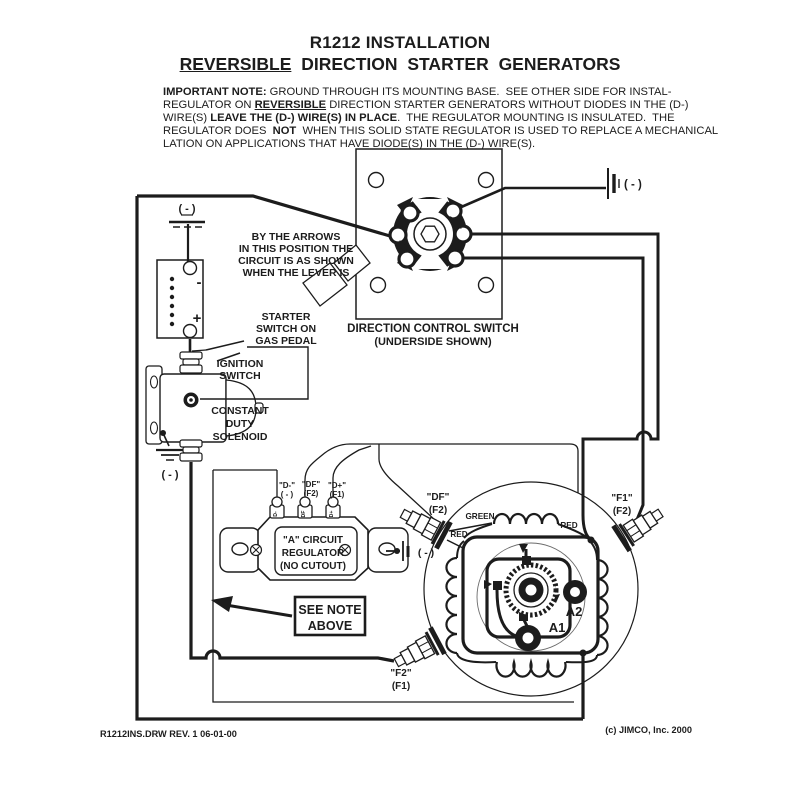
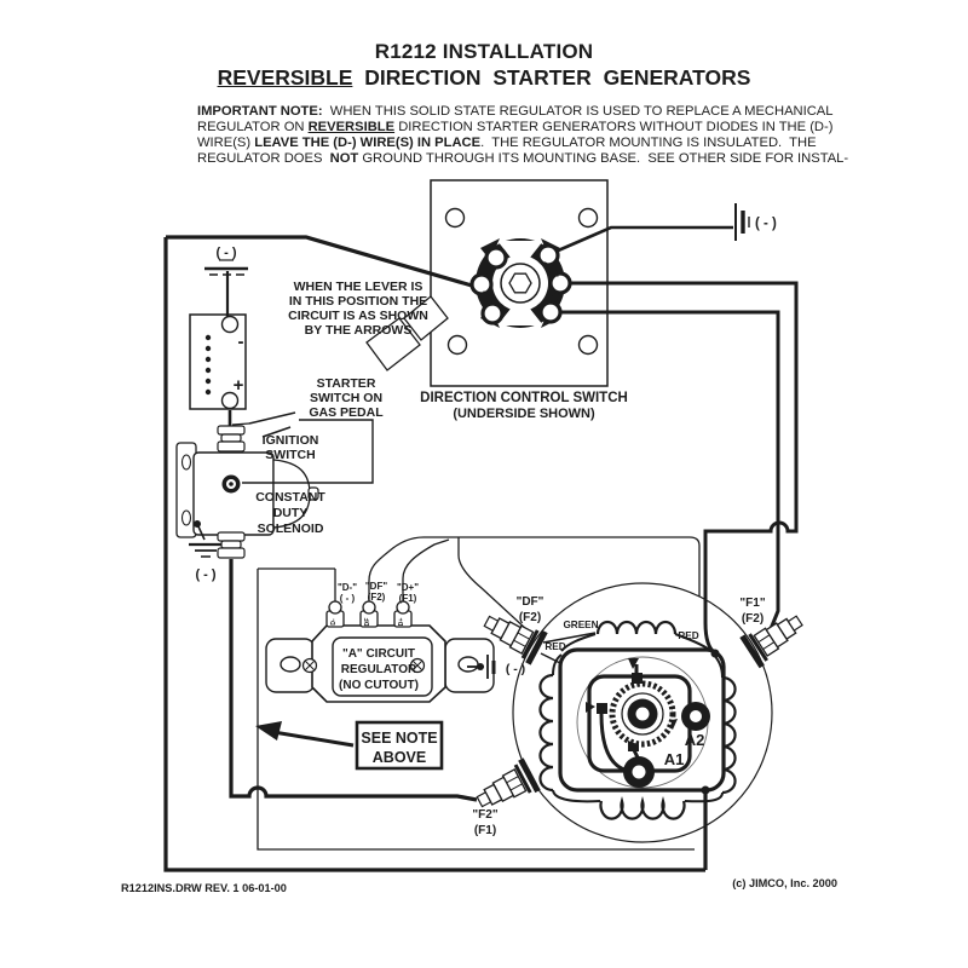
  R1212 INSTALLATION
  REVERSIBLE DIRECTION STARTER GENERATORS
- IMPORTANT NOTE: GROUND THROUGH ITS MOUNTING BASE. SEE OTHER SIDE FOR INSTAL-
+ IMPORTANT NOTE: WHEN THIS SOLID STATE REGULATOR IS USED TO REPLACE A MECHANICAL
  REGULATOR ON REVERSIBLE DIRECTION STARTER GENERATORS WITHOUT DIODES IN THE (D-)
  WIRE(S) LEAVE THE (D-) WIRE(S) IN PLACE. THE REGULATOR MOUNTING IS INSULATED. THE
- REGULATOR DOES NOT WHEN THIS SOLID STATE REGULATOR IS USED TO REPLACE A MECHANICAL
+ REGULATOR DOES NOT GROUND THROUGH ITS MOUNTING BASE. SEE OTHER SIDE FOR INSTAL-
- LATION ON APPLICATIONS THAT HAVE DIODE(S) IN THE (D-) WIRE(S).
  ( - )
  -
  +
  ( - )
- BY THE ARROWS
+ WHEN THE LEVER IS
  IN THIS POSITION THE
  CIRCUIT IS AS SHOWN
- WHEN THE LEVER IS
+ BY THE ARROWS
  STARTER
  SWITCH ON
  GAS PEDAL
  IGNITION
  SWITCH
  CONSTANT
  DUTY
  SOLENOID
  ( - )
  DIRECTION CONTROL SWITCH
  (UNDERSIDE SHOWN)
  "D-"
  ( - )
  "DF"
  (F2)
  "D+"
  (F1)
  "A" CIRCUIT
  REGULATOR
  (NO CUTOUT)
  ( - )
  SEE NOTE
  ABOVE
  "DF"
  (F2)
  "F1"
  (F2)
  "F2"
  (F1)
  A1
  A2
  GREEN
  RED
  RED
  R1212INS.DRW REV. 1 06-01-00
  (c) JIMCO, Inc. 2000
